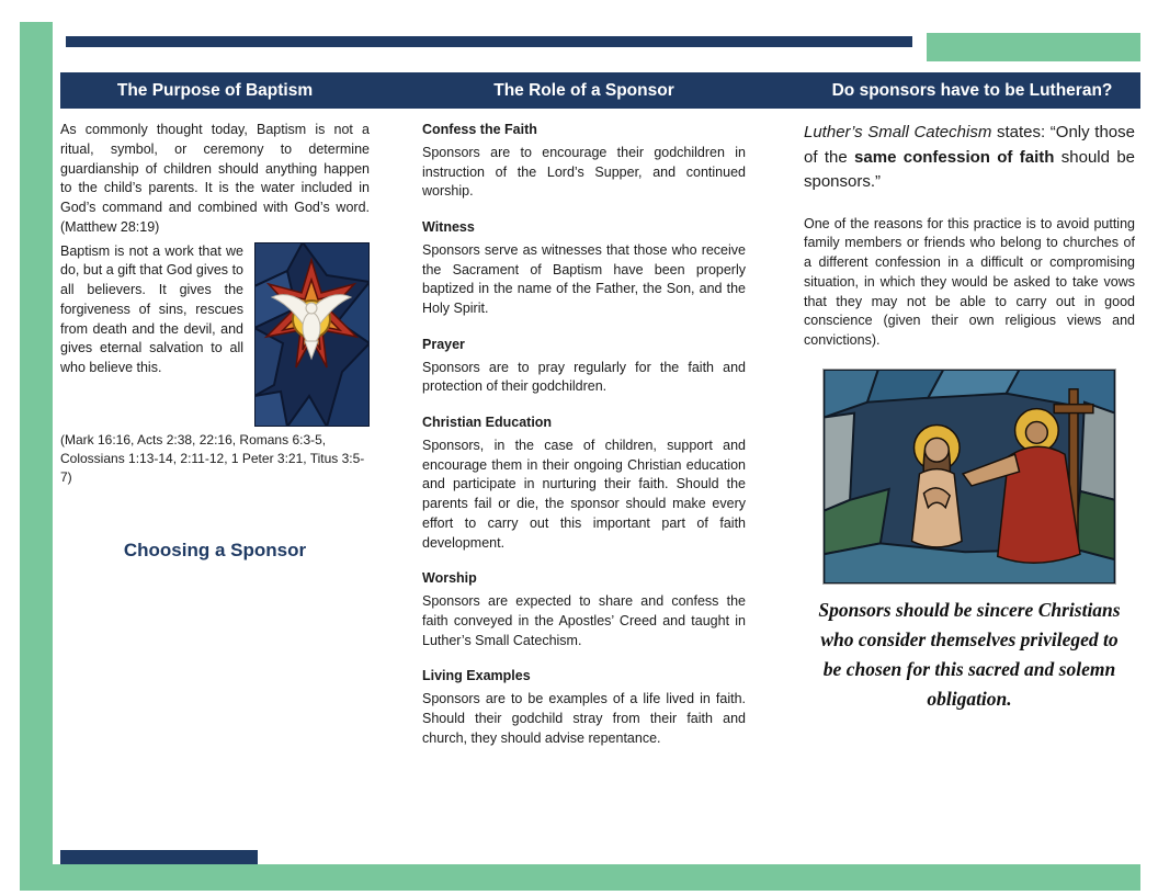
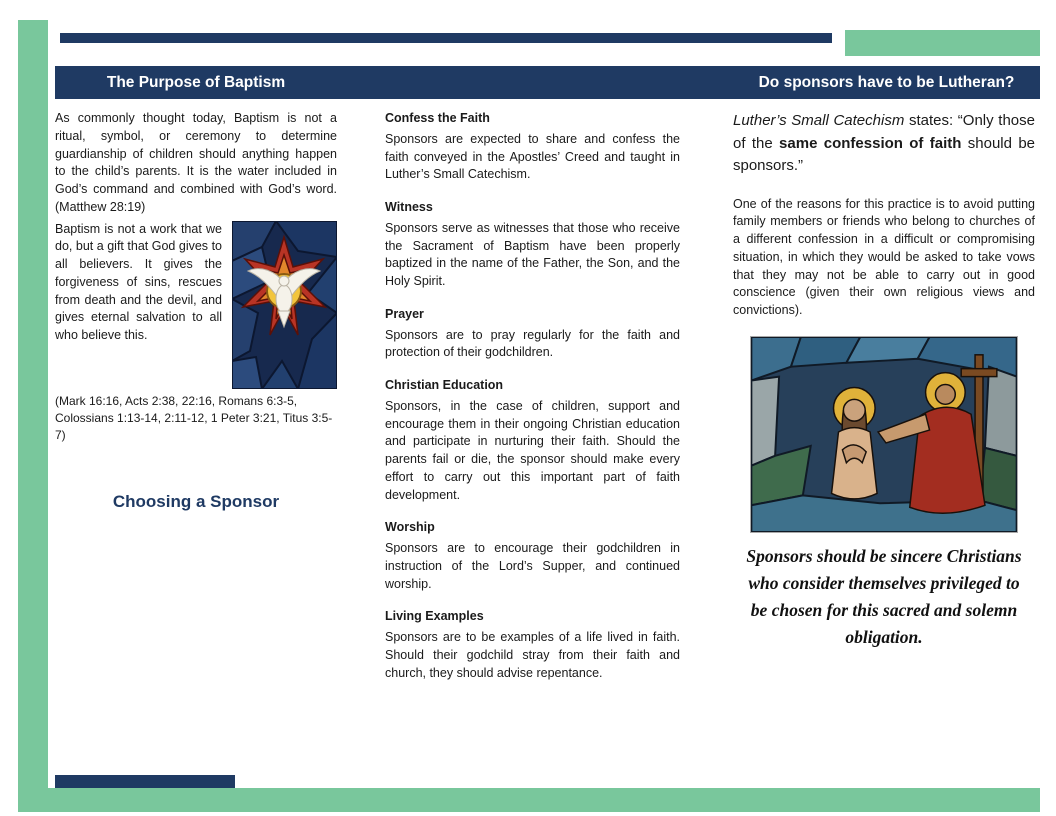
  The Purpose of Baptism
- The Role of a Sponsor
  Do sponsors have to be Lutheran?
  As commonly thought today, Baptism is not a ritual, symbol, or ceremony to determine guardianship of children should anything happen to the child’s parents. It is the water included in God’s command and combined with God’s word. (Matthew 28:19)
  Baptism is not a work that we do, but a gift that God gives to all believers. It gives the forgiveness of sins, rescues from death and the devil, and gives eternal salvation to all who believe this.
  (Mark 16:16, Acts 2:38, 22:16, Romans 6:3-5, Colossians 1:13-14, 2:11-12, 1 Peter 3:21, Titus 3:5-7)
  Choosing a Sponsor
  Confess the Faith
- Sponsors are to encourage their godchildren in instruction of the Lord’s Supper, and continued worship.
+ Sponsors are expected to share and confess the faith conveyed in the Apostles’ Creed and taught in Luther’s Small Catechism.
  Witness
  Sponsors serve as witnesses that those who receive the Sacrament of Baptism have been properly baptized in the name of the Father, the Son, and the Holy Spirit.
  Prayer
  Sponsors are to pray regularly for the faith and protection of their godchildren.
  Christian Education
  Sponsors, in the case of children, support and encourage them in their ongoing Christian education and participate in nurturing their faith. Should the parents fail or die, the sponsor should make every effort to carry out this important part of faith development.
  Worship
- Sponsors are expected to share and confess the faith conveyed in the Apostles’ Creed and taught in Luther’s Small Catechism.
+ Sponsors are to encourage their godchildren in instruction of the Lord’s Supper, and continued worship.
  Living Examples
  Sponsors are to be examples of a life lived in faith. Should their godchild stray from their faith and church, they should advise repentance.
  Luther’s Small Catechism states: “Only those of the same confession of faith should be sponsors.”
  One of the reasons for this practice is to avoid putting family members or friends who belong to churches of a different confession in a difficult or compromising situation, in which they would be asked to take vows that they may not be able to carry out in good conscience (given their own religious views and convictions).
  Sponsors should be sincere Christians who consider themselves privileged to be chosen for this sacred and solemn obligation.
